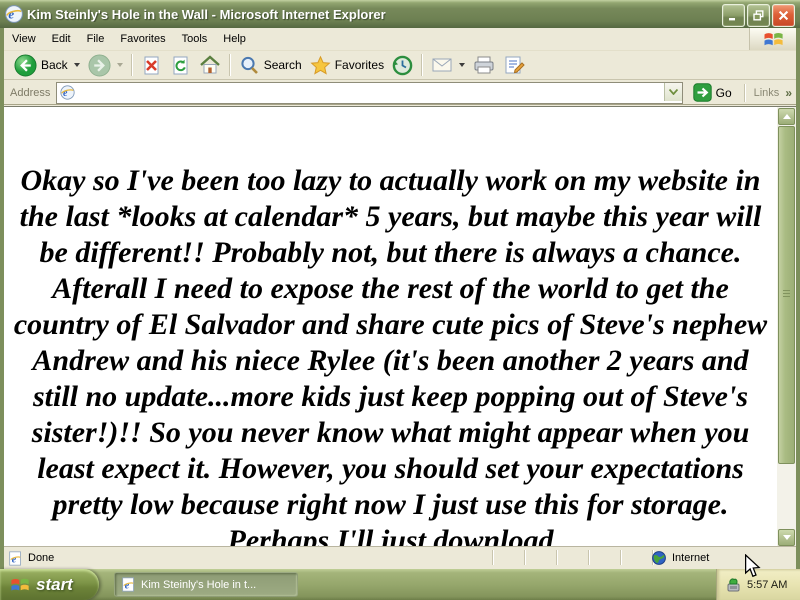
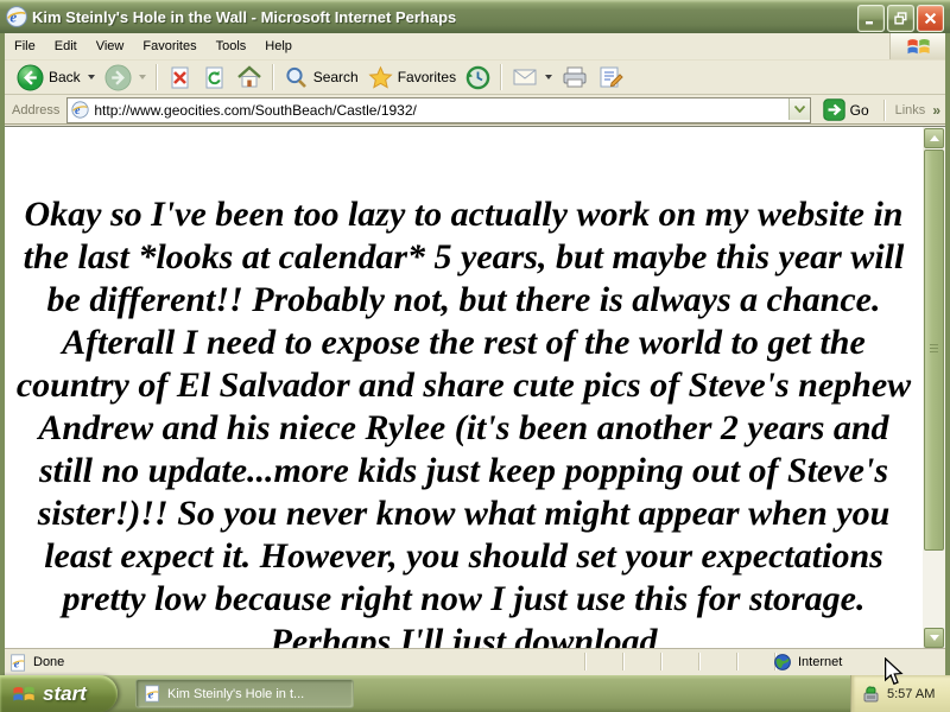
  e
- Kim Steinly's Hole in the Wall - Microsoft Internet Explorer
+ Kim Steinly's Hole in the Wall - Microsoft Internet Perhaps
- View
+ File
  Edit
- File
+ View
  Favorites
  Tools
  Help
  Back
  Search
  Favorites
  Address
  e
+ http://www.geocities.com/SouthBeach/Castle/1932/
  Go
  Links
  »
  Okay so I've been too lazy to actually work on my website in the last *looks at calendar* 5 years, but maybe this year will be different!! Probably not, but there is always a chance. Afterall I need to expose the rest of the world to get the country of El Salvador and share cute pics of Steve's nephew Andrew and his niece Rylee (it's been another 2 years and still no update...more kids just keep popping out of Steve's sister!)!! So you never know what might appear when you least expect it. However, you should set your expectations pretty low because right now I just use this for storage. Perhaps I'll just download
  e
  Done
  Internet
  start
  e
  Kim Steinly's Hole in t...
  5:57 AM
